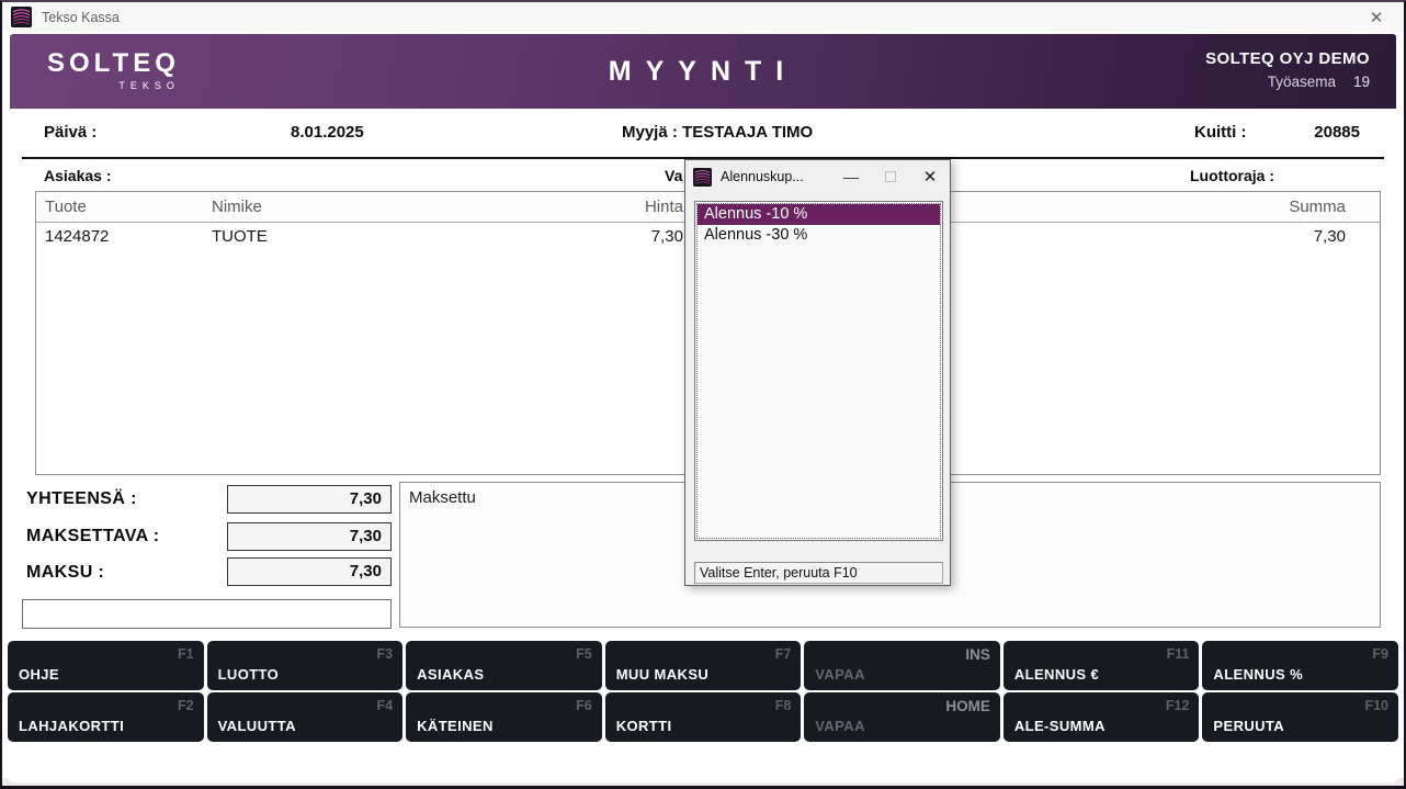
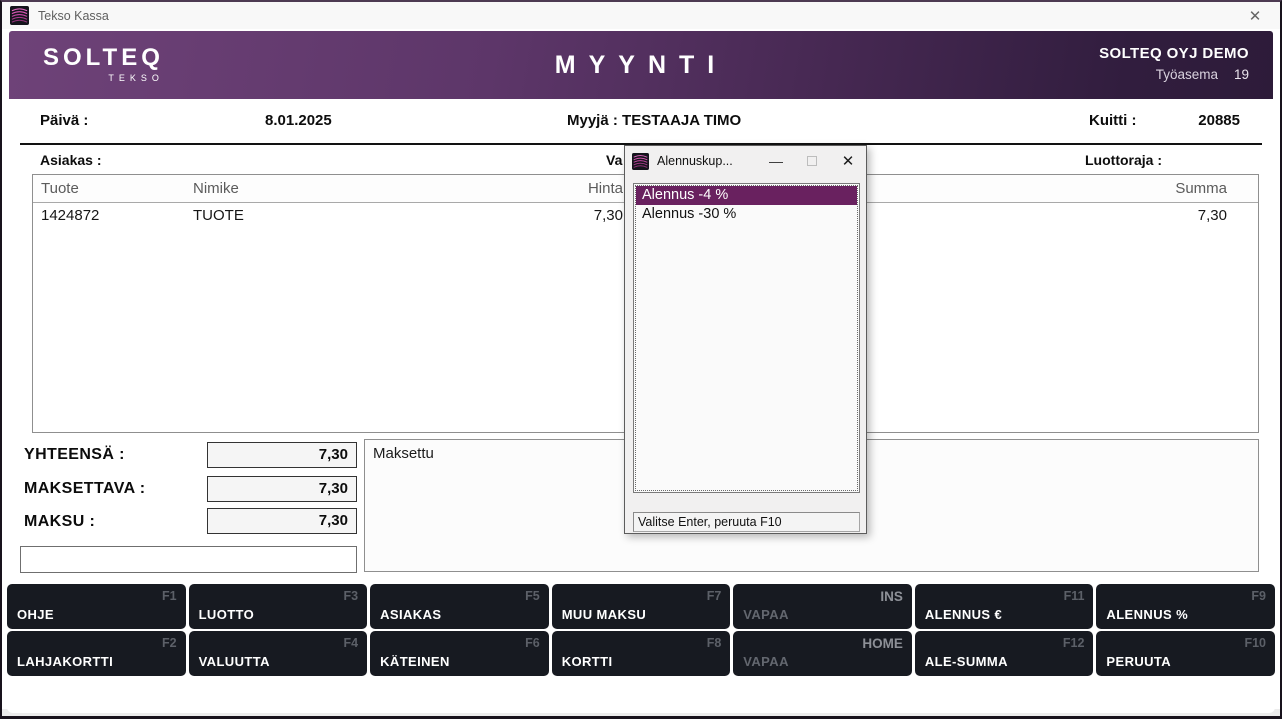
  Tekso Kassa
  ✕
  SOLTEQ
  TEKSO
  MYYNTI
  SOLTEQ OYJ DEMO
  Työasema 19
  Päivä :
  8.01.2025
  Myyjä : TESTAAJA TIMO
  Kuitti :
  20885
  Asiakas :
  Va
  Luottoraja :
  Tuote
  Nimike
  Hinta
  Summa
  1424872
  TUOTE
  7,30
  7,30
  YHTEENSÄ :
  7,30
  MAKSETTAVA :
  7,30
  MAKSU :
  7,30
  Maksettu
  Alennuskup...
  —
  ✕
- Alennus -10 %
+ Alennus -4 %
  Alennus -30 %
  Valitse Enter, peruuta F10
  OHJE
  F1
  LUOTTO
  F3
  ASIAKAS
  F5
  MUU MAKSU
  F7
  VAPAA
  INS
  ALENNUS €
  F11
  ALENNUS %
  F9
  LAHJAKORTTI
  F2
  VALUUTTA
  F4
  KÄTEINEN
  F6
  KORTTI
  F8
  VAPAA
  HOME
  ALE-SUMMA
  F12
  PERUUTA
  F10
